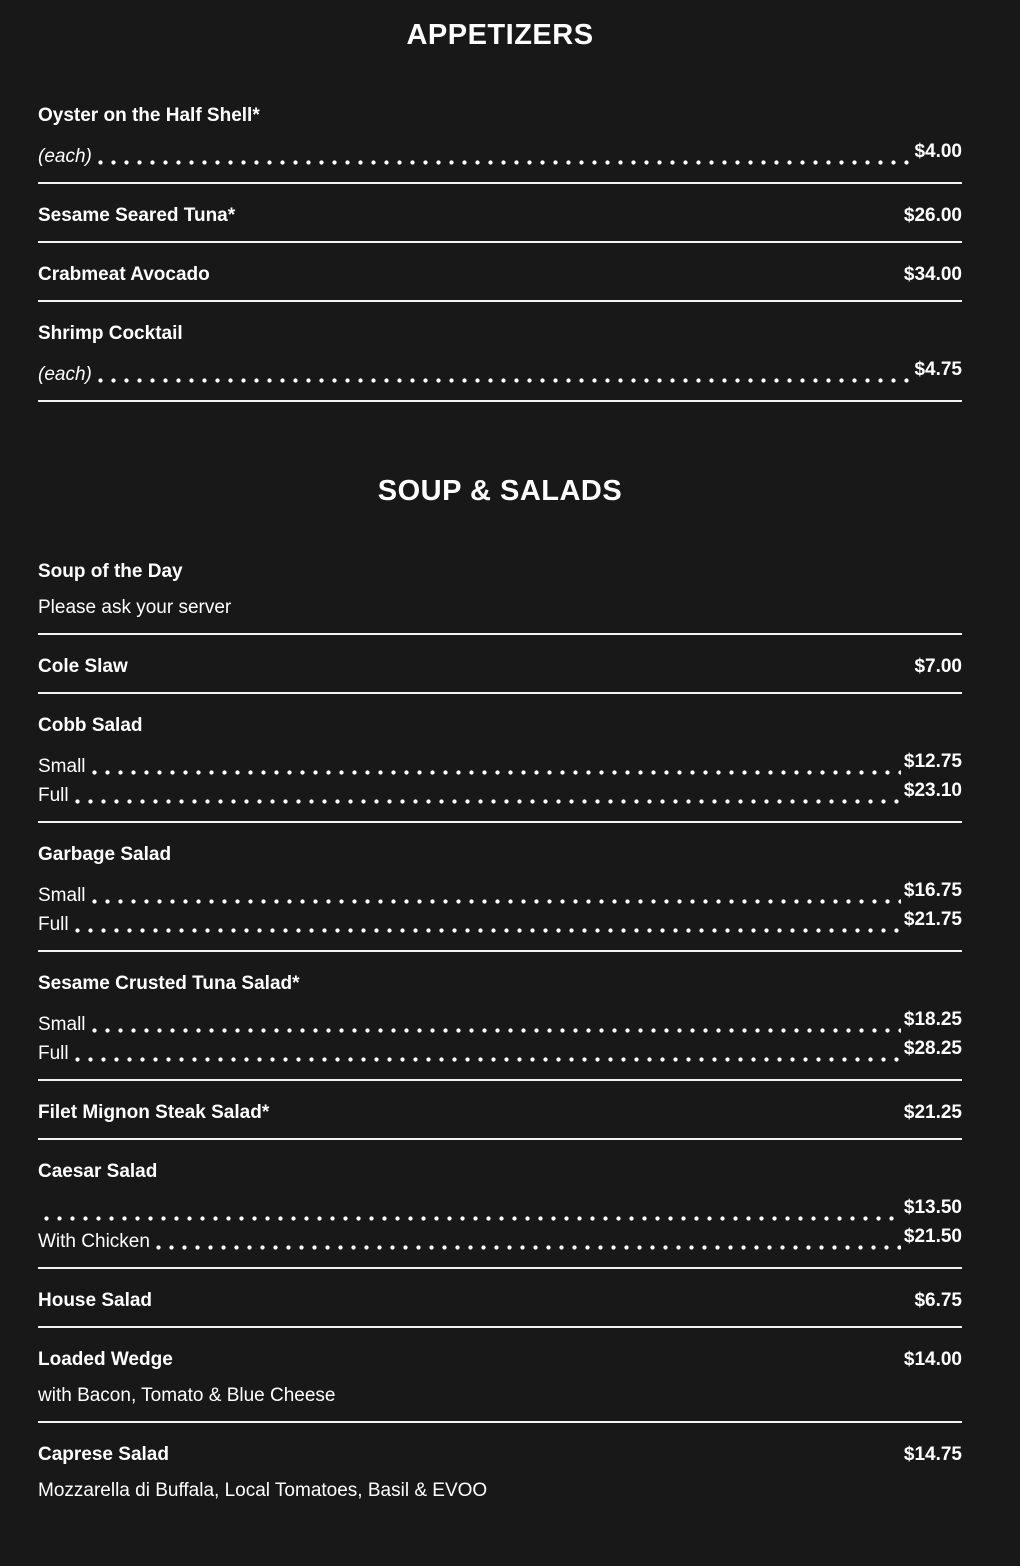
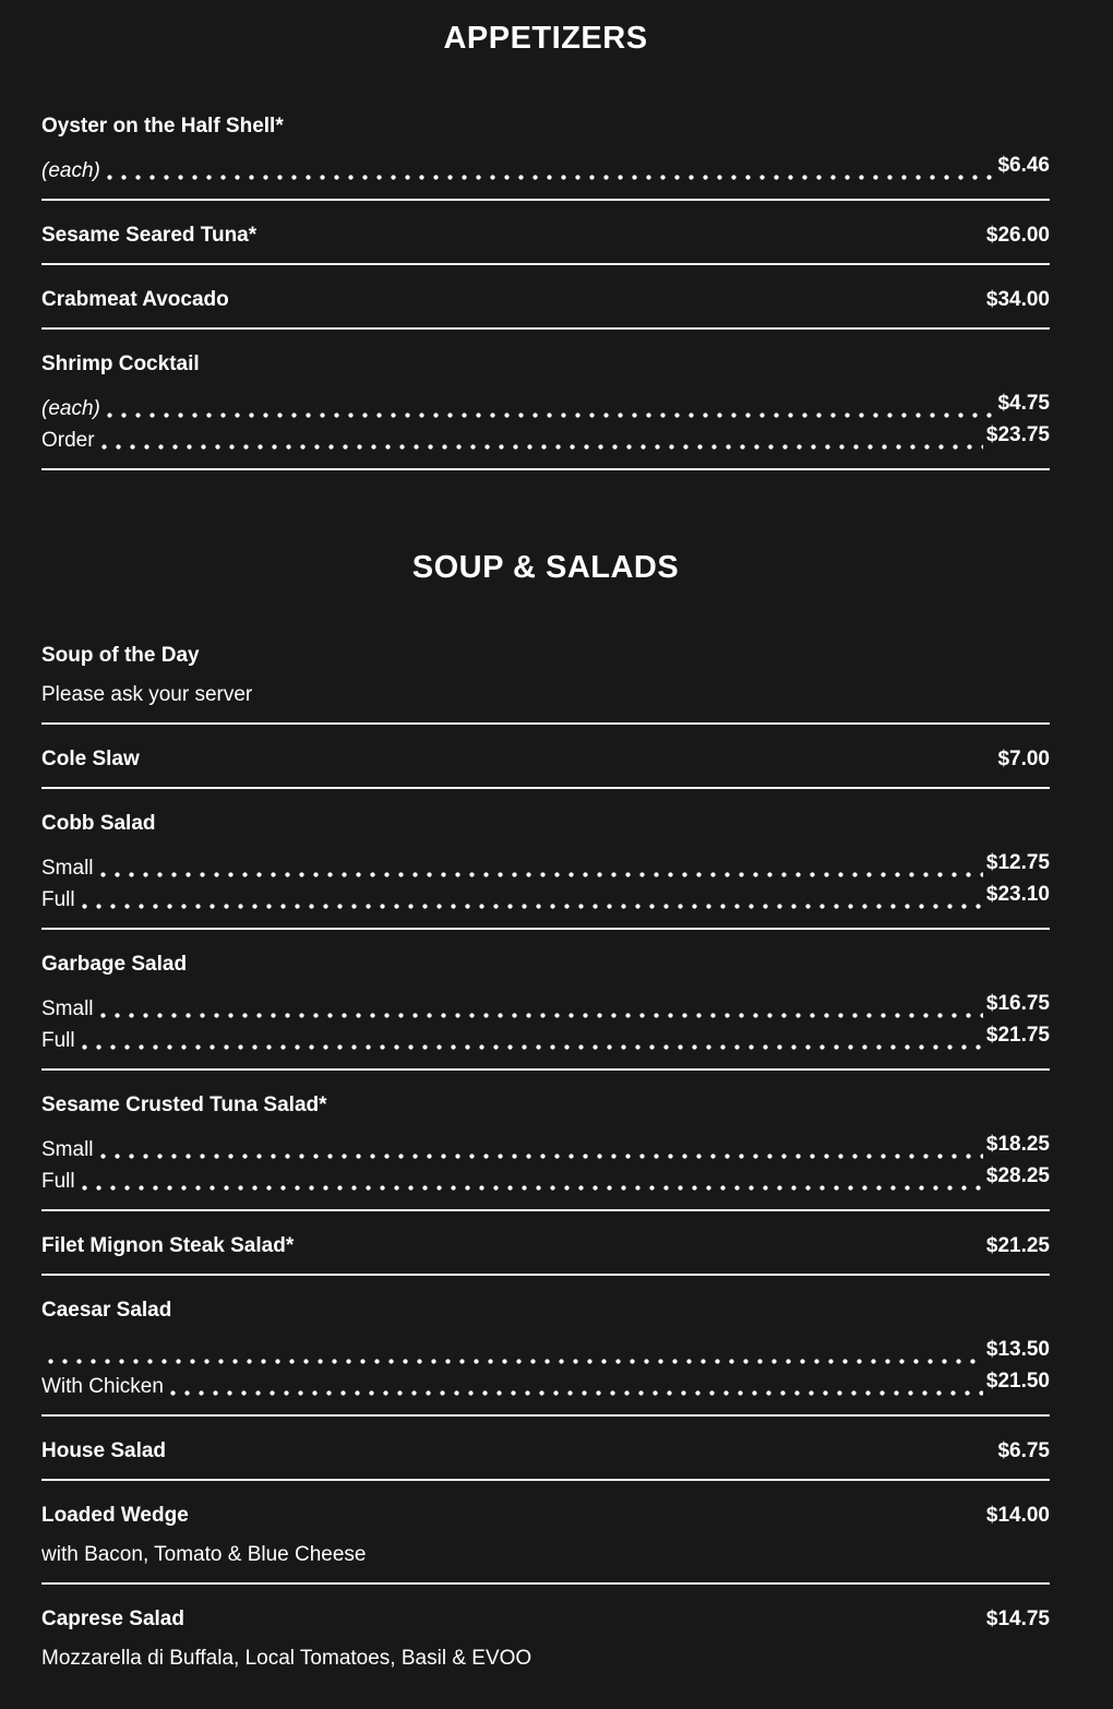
  APPETIZERS
  Oyster on the Half Shell*
  (each)
- $4.00
+ $6.46
  Sesame Seared Tuna*
  $26.00
  Crabmeat Avocado
  $34.00
  Shrimp Cocktail
  (each)
  $4.75
+ Order
+ $23.75
  SOUP & SALADS
  Soup of the Day
  Please ask your server
  Cole Slaw
  $7.00
  Cobb Salad
  Small
  $12.75
  Full
  $23.10
  Garbage Salad
  Small
  $16.75
  Full
  $21.75
  Sesame Crusted Tuna Salad*
  Small
  $18.25
  Full
  $28.25
  Filet Mignon Steak Salad*
  $21.25
  Caesar Salad
  $13.50
  With Chicken
  $21.50
  House Salad
  $6.75
  Loaded Wedge
  $14.00
  with Bacon, Tomato & Blue Cheese
  Caprese Salad
  $14.75
  Mozzarella di Buffala, Local Tomatoes, Basil & EVOO
